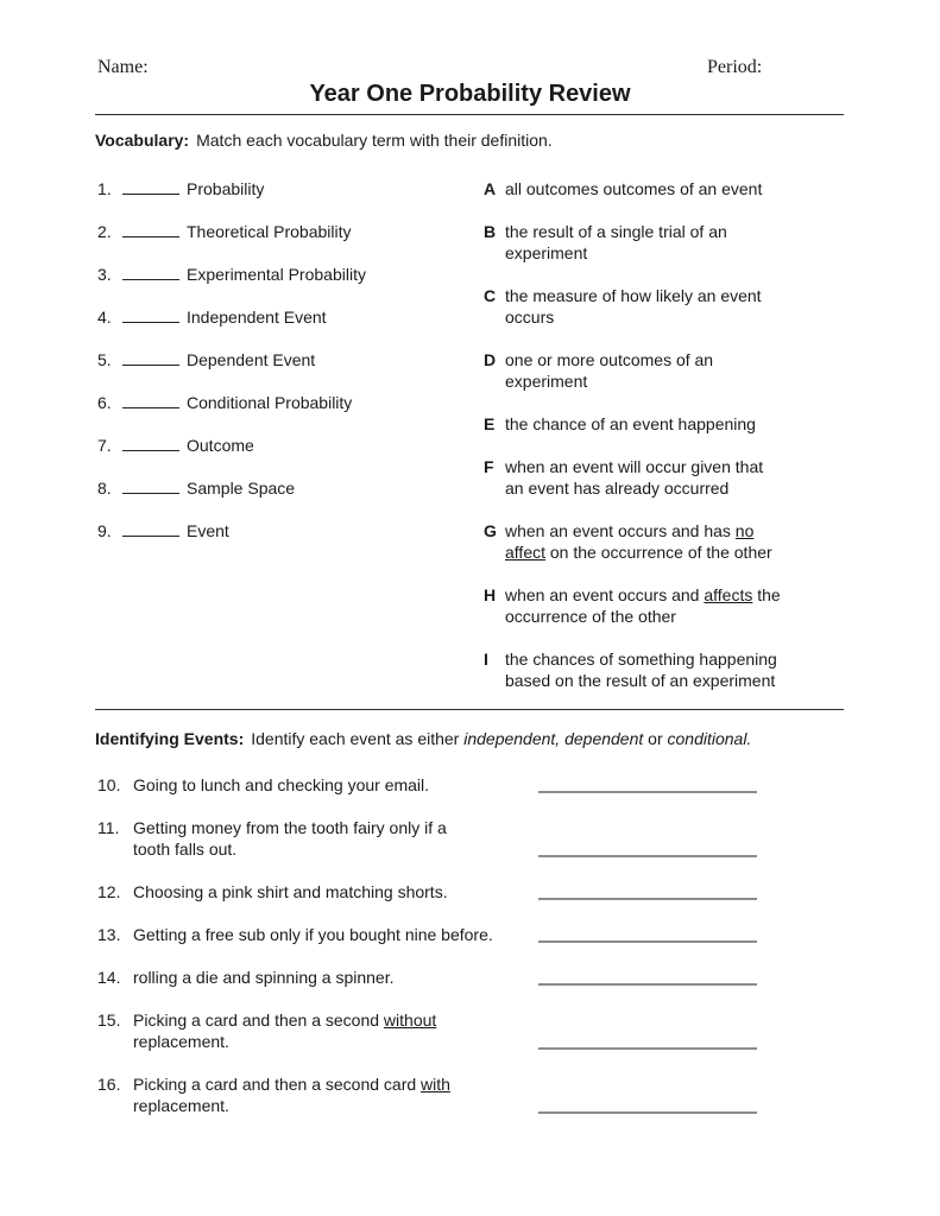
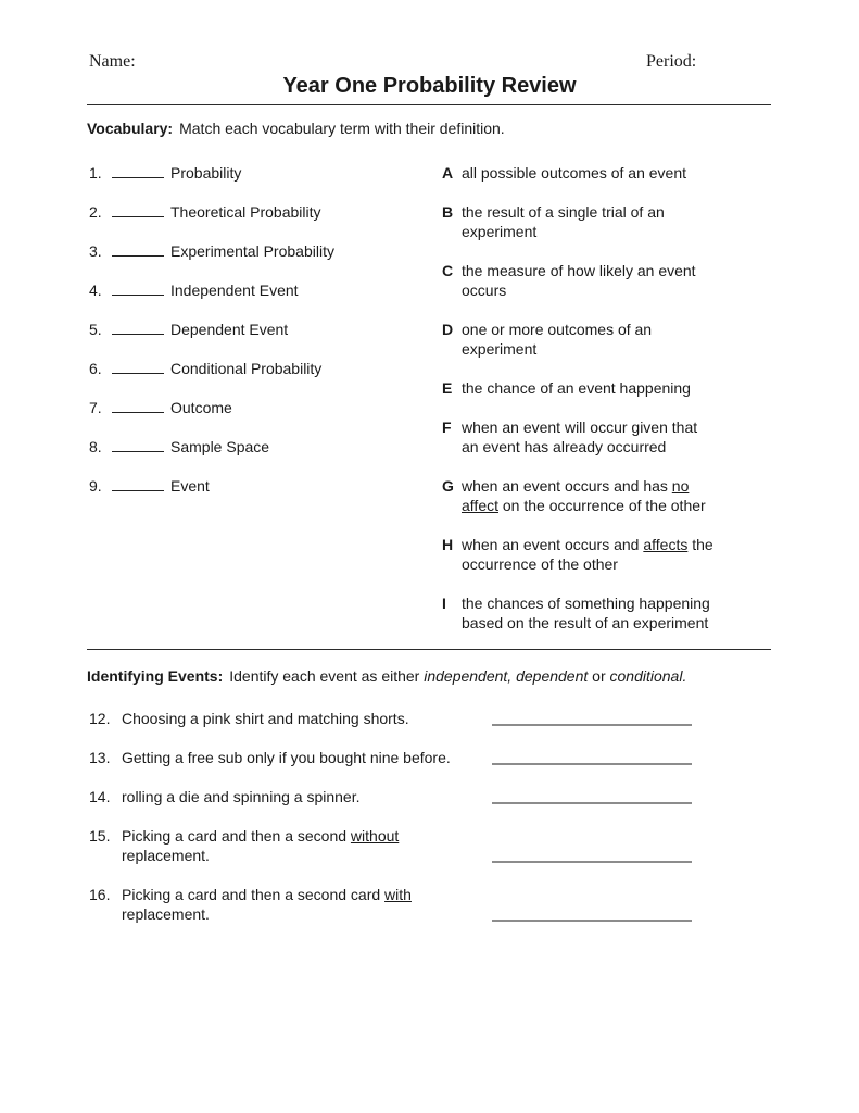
  Name:
  Period:
  Year One Probability Review
  Vocabulary: Match each vocabulary term with their definition.
  1.
  Probability
  2.
  Theoretical Probability
  3.
  Experimental Probability
  4.
  Independent Event
  5.
  Dependent Event
  6.
  Conditional Probability
  7.
  Outcome
  8.
  Sample Space
  9.
  Event
  A
- all outcomes outcomes of an event
+ all possible outcomes of an event
  B
  the result of a single trial of an
  experiment
  C
  the measure of how likely an event
  occurs
  D
  one or more outcomes of an
  experiment
  E
  the chance of an event happening
  F
  when an event will occur given that
  an event has already occurred
  G
  when an event occurs and has no
  affect on the occurrence of the other
  H
  when an event occurs and affects the
  occurrence of the other
  I
  the chances of something happening
  based on the result of an experiment
  Identifying Events: Identify each event as either independent, dependent or conditional.
- 10.
- Going to lunch and checking your email.
- 11.
- Getting money from the tooth fairy only if a
- tooth falls out.
  12.
  Choosing a pink shirt and matching shorts.
  13.
  Getting a free sub only if you bought nine before.
  14.
  rolling a die and spinning a spinner.
  15.
  Picking a card and then a second without
  replacement.
  16.
  Picking a card and then a second card with
  replacement.
